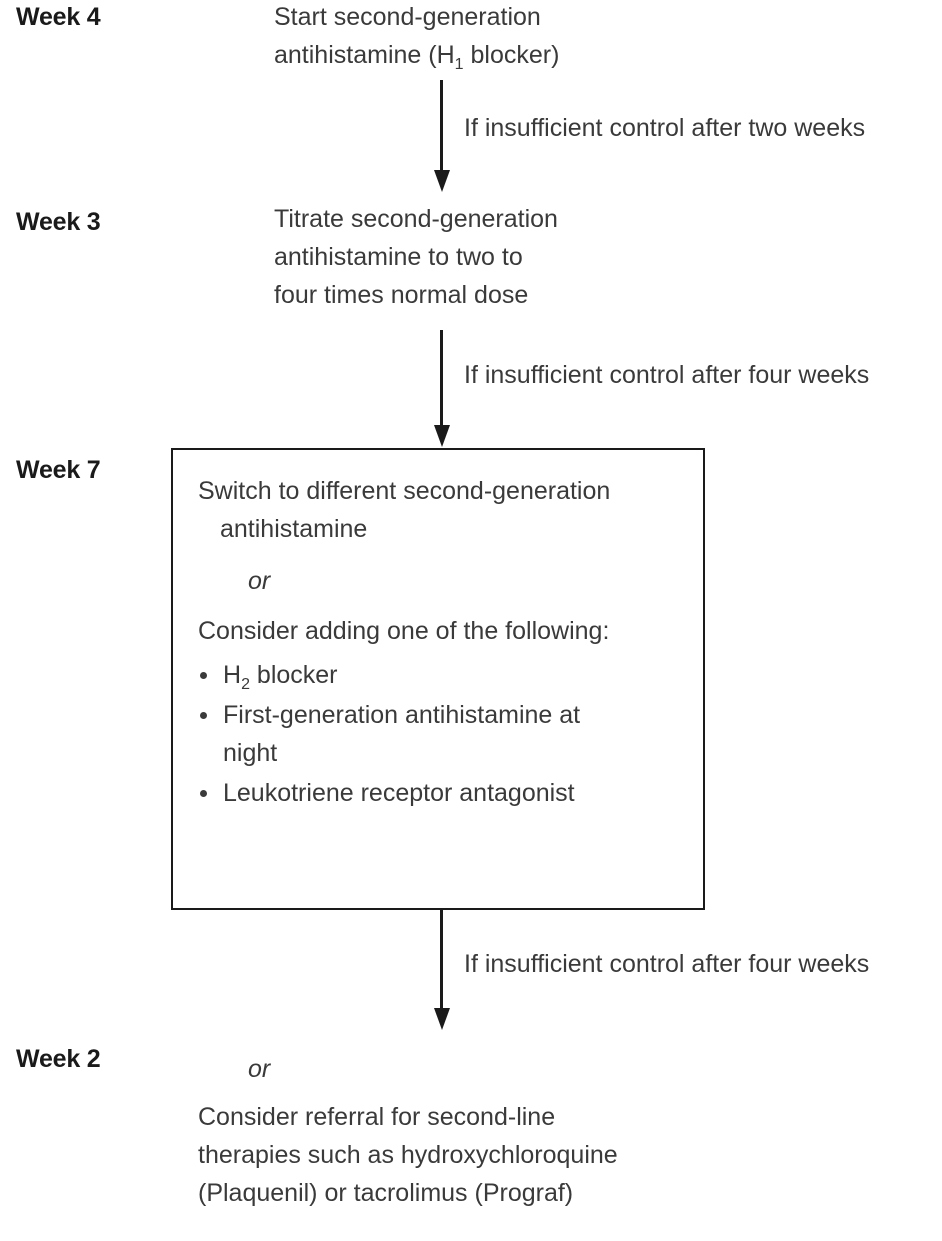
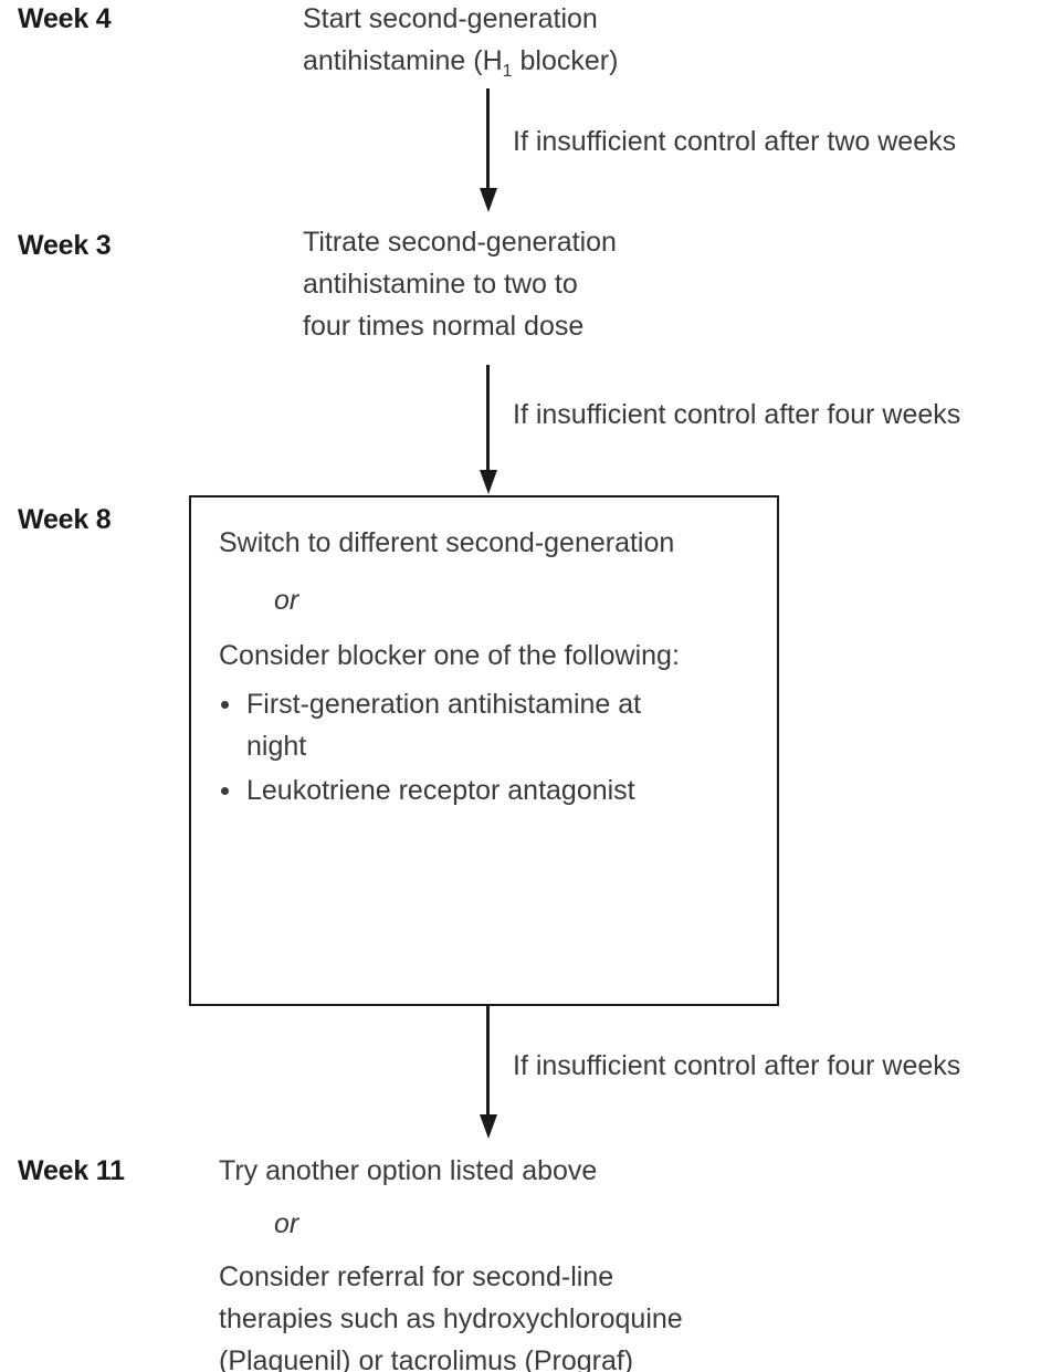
  Week 4
  Start second-generation
  antihistamine (H1 blocker)
  If insufficient control after two weeks
  Week 3
  Titrate second-generation
  antihistamine to two to
  four times normal dose
  If insufficient control after four weeks
- Week 7
+ Week 8
  Switch to different second-generation
- antihistamine
  or
- Consider adding one of the following:
+ Consider blocker one of the following:
- H2 blocker
  First-generation antihistamine at
  night
  Leukotriene receptor antagonist
  If insufficient control after four weeks
- Week 2
+ Week 11
+ Try another option listed above
  or
  Consider referral for second-line
  therapies such as hydroxychloroquine
  (Plaquenil) or tacrolimus (Prograf)
